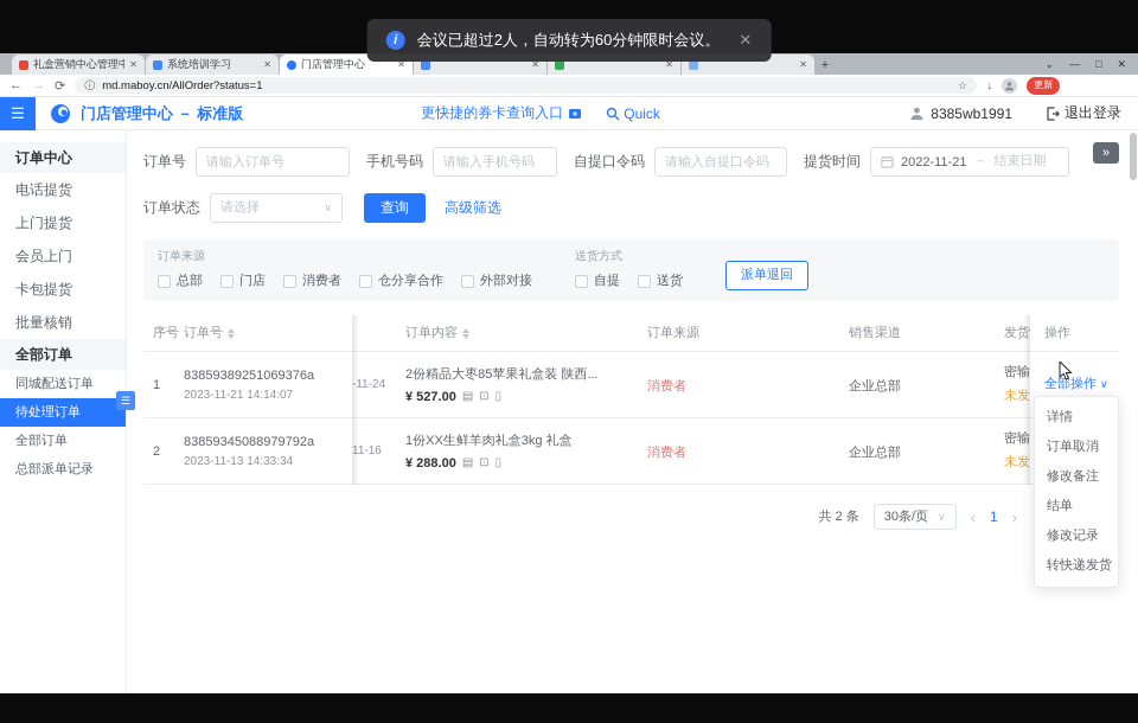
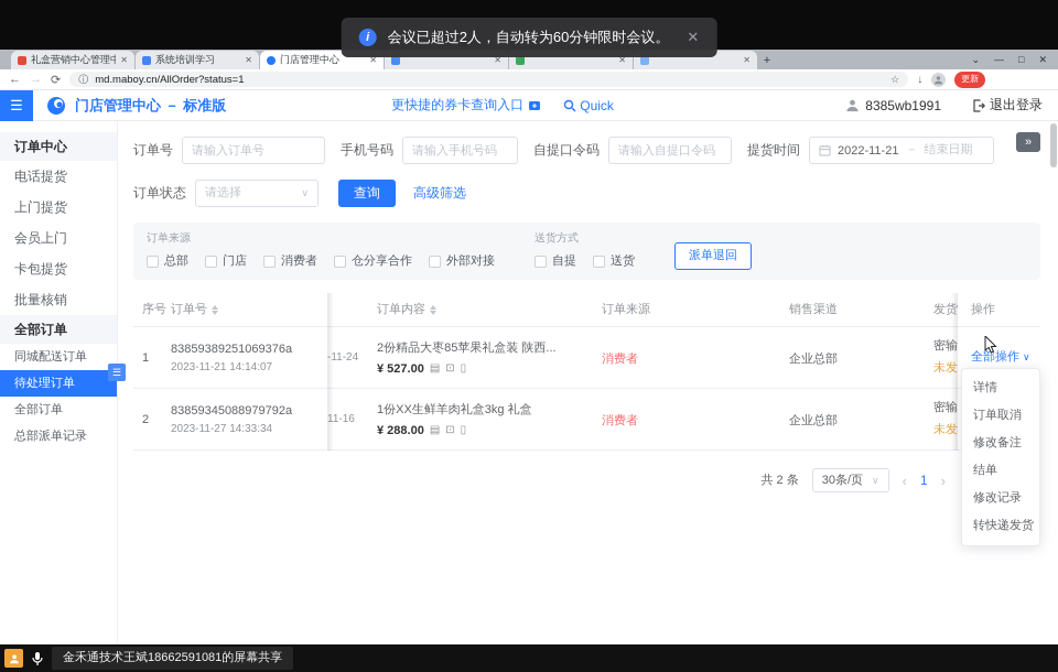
  礼盒营销中心管理中
  ✕
  系统培训学习
  ✕
  门店管理中心
  ✕
  ✕
  ✕
  ✕
  +
  ⌄
  —
  □
  ✕
  ←
  →
  ⟳
  ⓘ
  md.maboy.cn/AllOrder?status=1
  ☆
  ↓
  更新
  ☰
  门店管理中心 － 标准版
  更快捷的券卡查询入口
  Quick
  8385wb1991
  退出登录
  订单中心
  电话提货
  上门提货
  会员上门
  卡包提货
  批量核销
  全部订单
  同城配送订单
  待处理订单
  全部订单
  总部派单记录
  ☰
  »
  订单号
  请输入订单号
  手机号码
  请输入手机号码
  自提口令码
  请输入自提口令码
  提货时间
  2022-11-21
  －
  结束日期
  订单状态
  请选择
  ∨
  查询
  高级筛选
  订单来源
  总部
  门店
  消费者
  仓分享合作
  外部对接
  送货方式
  自提
  送货
  派单退回
  序号
  订单号
  订单内容
  订单来源
  销售渠道
  操作
  1
  83859389251069376a
  2023-11-21 14:14:07
  2份精品大枣85苹果礼盒装 陕西...
  ¥ 527.00
  ▤
  ⊡
  ▯
  消费者
  企业总部
  全部操作
  ∨
  2
  83859345088979792a
- 2023-11-13 14:33:34
+ 2023-11-27 14:33:34
  1-16
  1份XX生鲜羊肉礼盒3kg 礼盒
  ¥ 288.00
  ▤
  ⊡
  ▯
  消费者
  企业总部
  共 2 条
  30条/页
  ∨
  ‹
  1
  ›
  详情
  订单取消
  修改备注
  结单
  修改记录
  转快递发货
  i
  会议已超过2人，自动转为60分钟限时会议。
  ✕
+ 金禾通技术王斌18662591081的屏幕共享
